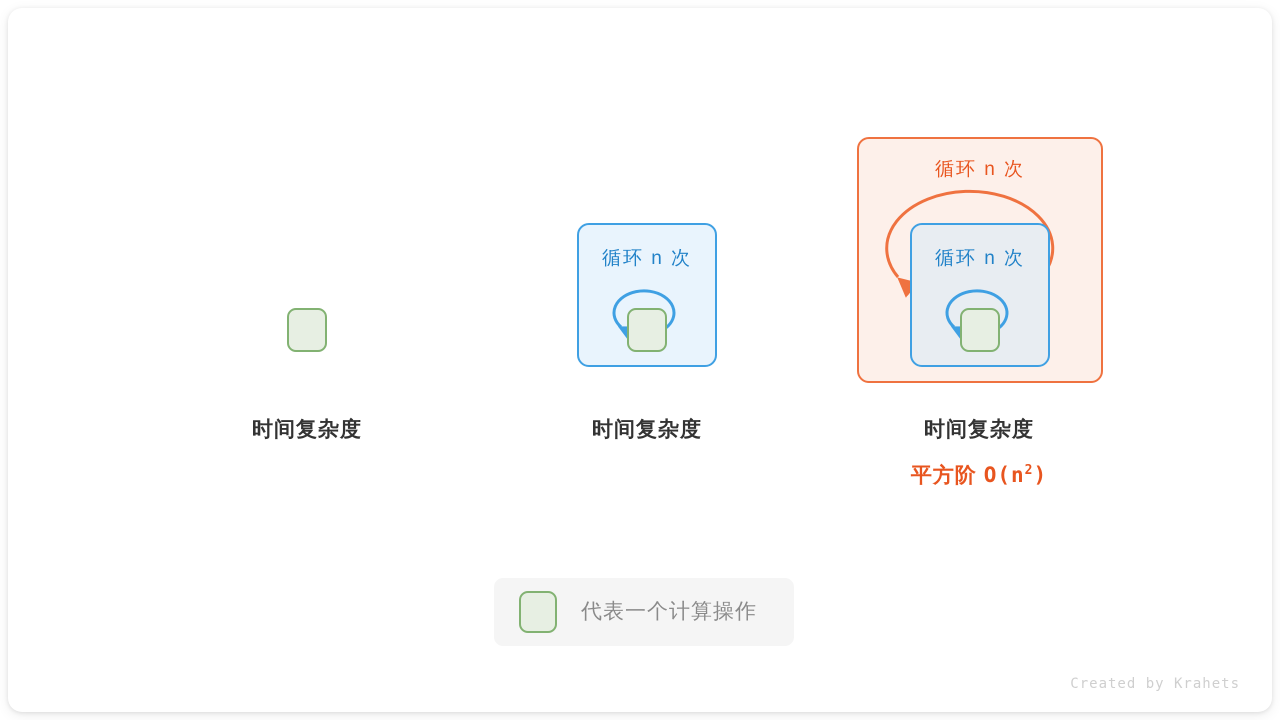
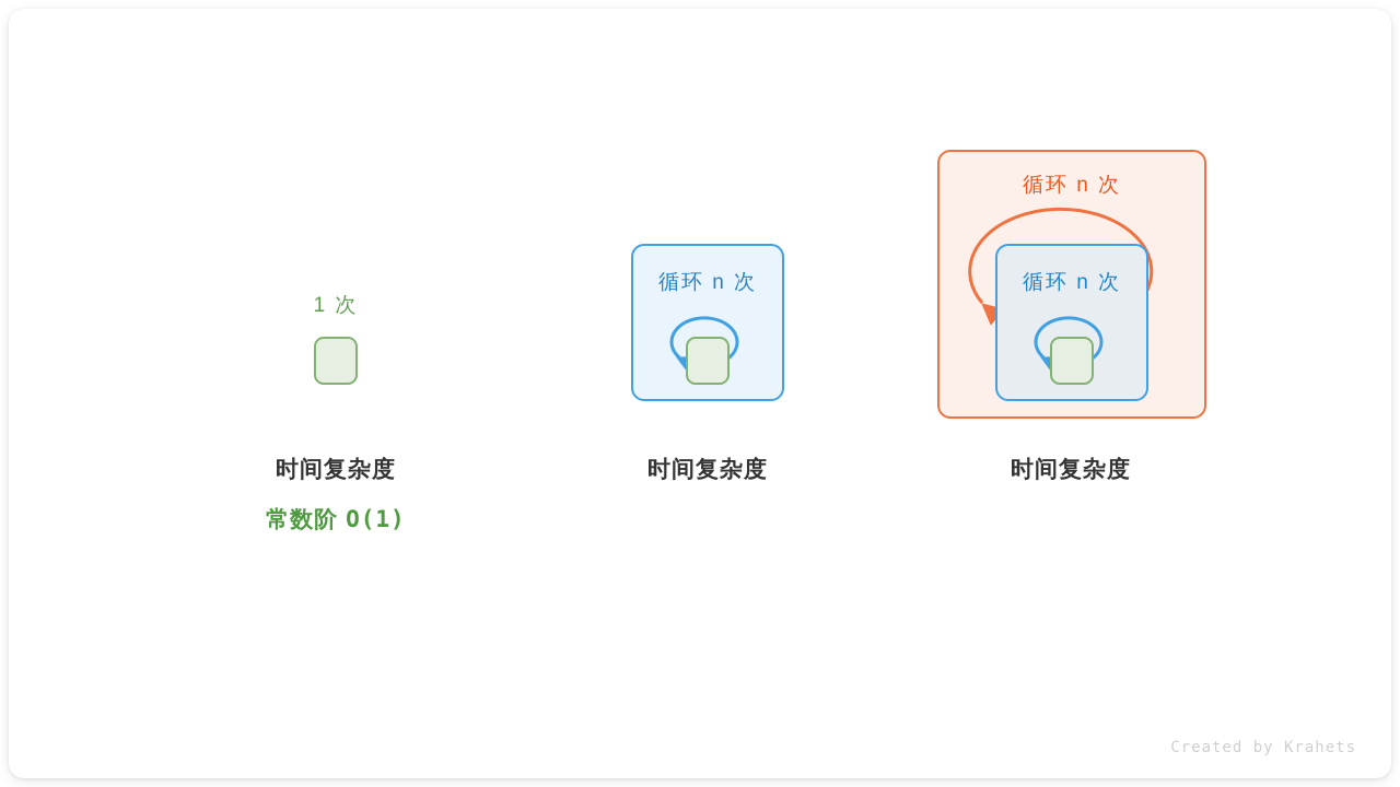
+ 1 次
  时间复杂度
+ 常数阶 O(1)
  循环 n 次
  时间复杂度
  循环 n 次
  循环 n 次
  时间复杂度
- 平方阶 O(n2)
- 代表一个计算操作
  Created by Krahets
